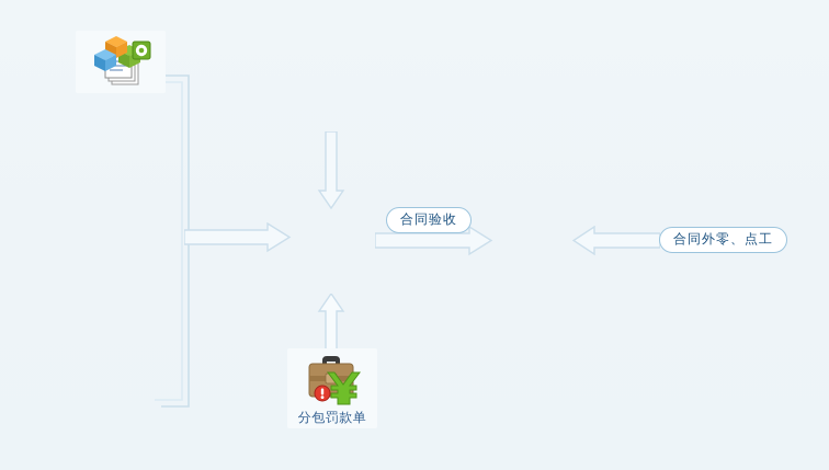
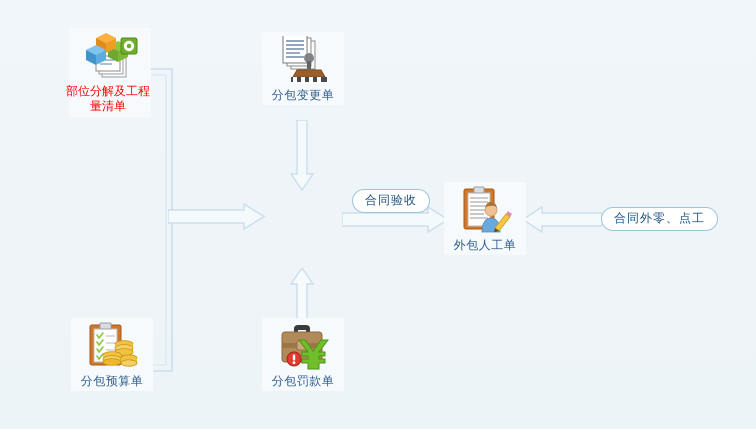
  合同验收
  合同外零、点工
+ 部位分解及工程量清单
+ 分包变更单
+ 外包人工单
+ 分包预算单
  分包罚款单
